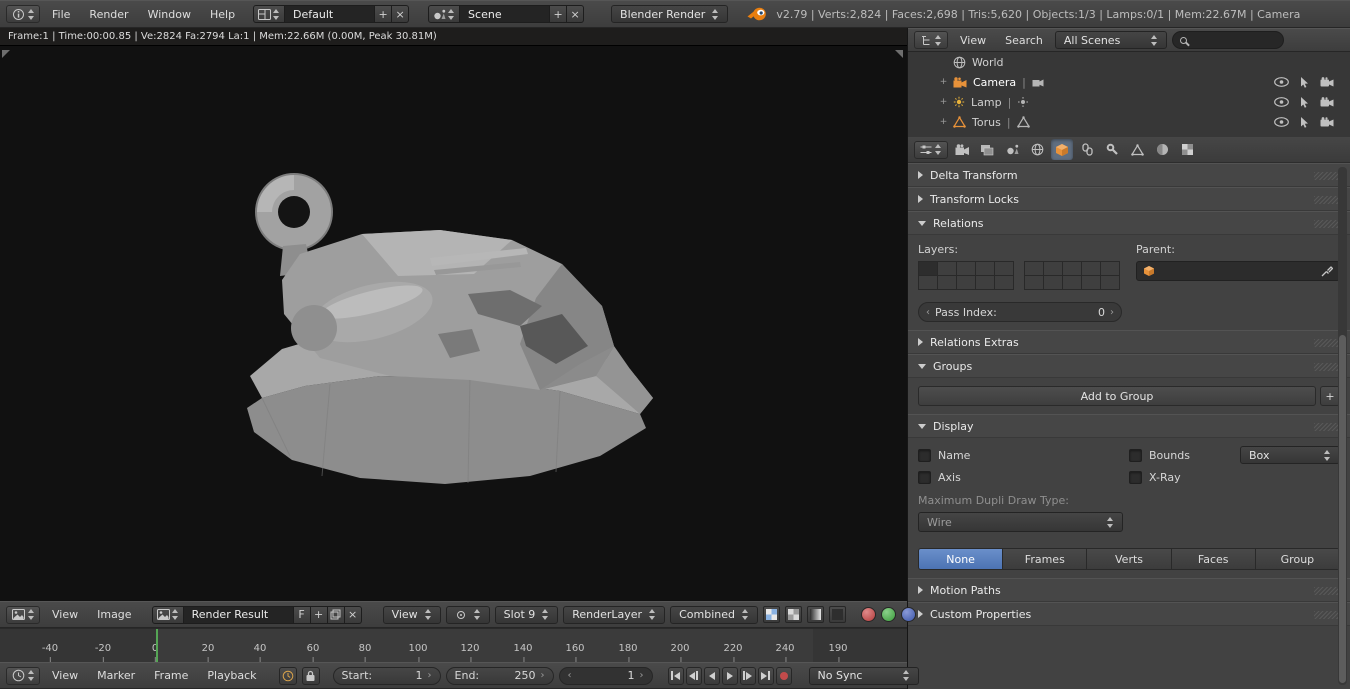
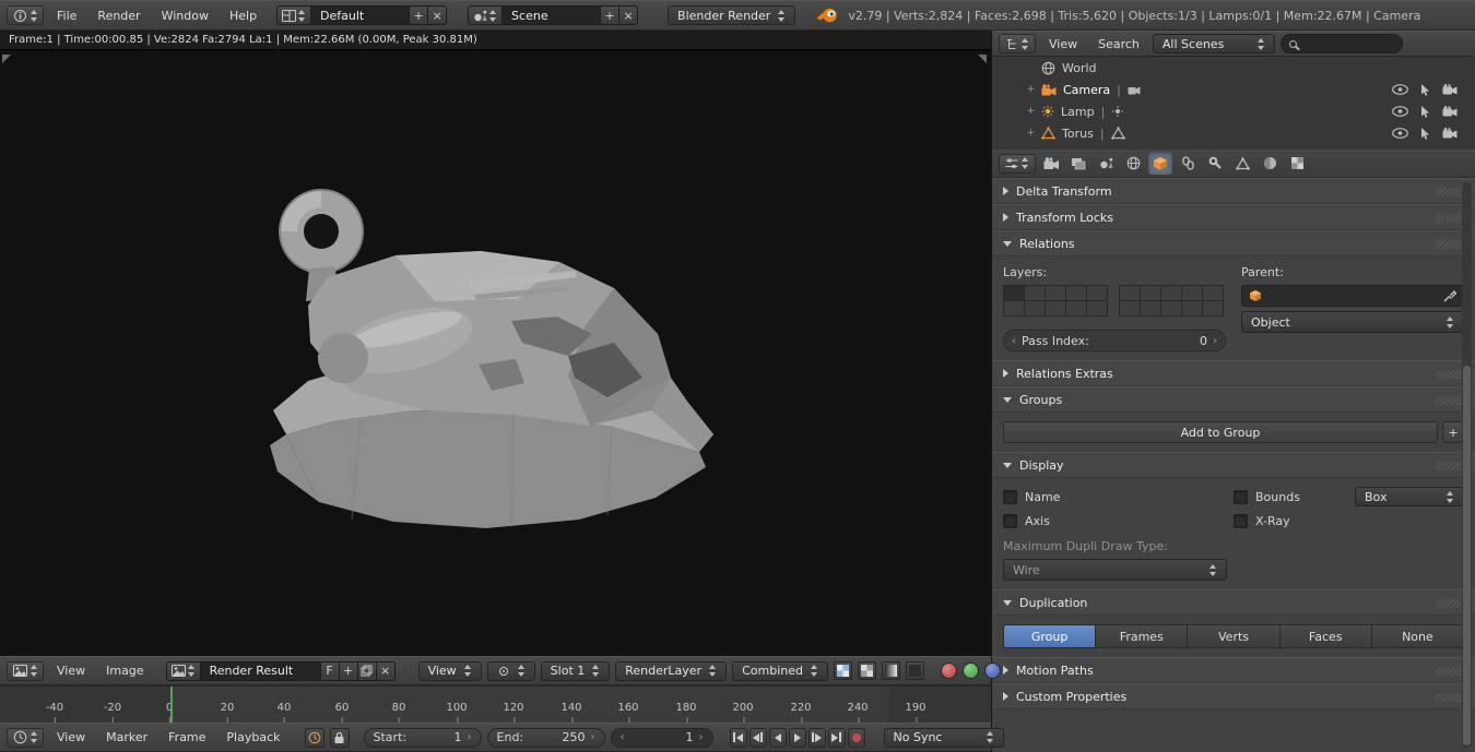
  File
  Render
  Window
  Help
  Default
  +
  ×
  Scene
  +
  ×
  Blender Render
  v2.79 | Verts:2,824 | Faces:2,698 | Tris:5,620 | Objects:1/3 | Lamps:0/1 | Mem:22.67M | Camera
  Frame:1 | Time:00:00.85 | Ve:2824 Fa:2794 La:1 | Mem:22.66M (0.00M, Peak 30.81M)
  View
  Search
  All Scenes
  World
  +
  Camera
  |
  +
  Lamp
  |
  +
  Torus
  |
  Delta Transform
  Transform Locks
  Relations
  Layers:
  ‹
  Pass Index:
  0
  ›
  Parent:
+ Object
  Relations Extras
  Groups
  Add to Group
  +
  Display
  Name
  Bounds
  Box
  Axis
  X-Ray
  Maximum Dupli Draw Type:
  Wire
+ Duplication
- None
+ Group
  Frames
  Verts
  Faces
- Group
+ None
  Motion Paths
  Custom Properties
  View
  Image
  Render Result
  F
  +
  ×
  View
- Slot 9
+ Slot 1
  RenderLayer
  Combined
  -40
  -20
  0
  20
  40
  60
  80
  100
  120
  140
  160
  180
  200
  220
  240
  190
  View
  Marker
  Frame
  Playback
  Start:
  1
  ›
  End:
  250
  ›
  ‹
  1
  ›
  No Sync
